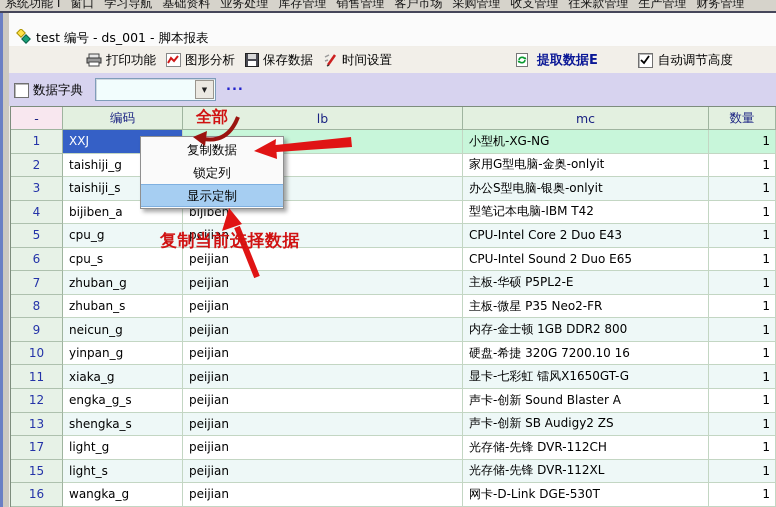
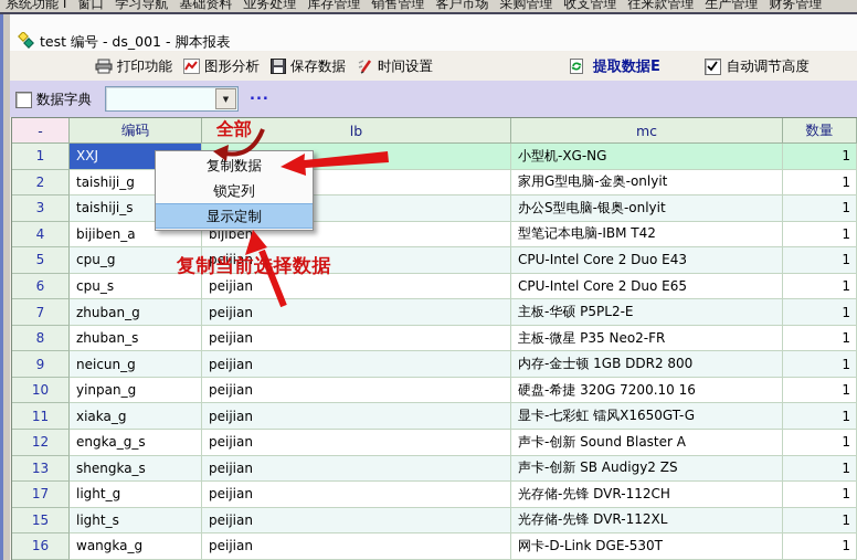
  系统功能 I
  窗口
  学习导航
  基础资料
  业务处理
  库存管理
  销售管理
  客户市场
  采购管理
  收支管理
  往来款管理
  生产管理
  财务管理
  test 编号 - ds_001 - 脚本报表
  打印功能
  图形分析
  保存数据
  时间设置
  提取数据E
  自动调节高度
  数据字典
  ▼
  ...
  -
  编码
  lb
  mc
  数量
  1
  XXJ
  小型机-XG-NG
  1
  2
  taishiji_g
  家用G型电脑-金奥-onlyit
  1
  3
  taishiji_s
  办公S型电脑-银奥-onlyit
  1
  4
  bijiben_a
  bijiben
  型笔记本电脑-IBM T42
  1
  5
  cpu_g
  peijian
  CPU-Intel Core 2 Duo E43
  1
  6
  cpu_s
  peijian
- CPU-Intel Sound 2 Duo E65
+ CPU-Intel Core 2 Duo E65
  1
  7
  zhuban_g
  peijian
  主板-华硕 P5PL2-E
  1
  8
  zhuban_s
  peijian
  主板-微星 P35 Neo2-FR
  1
  9
  neicun_g
  peijian
  内存-金士顿 1GB DDR2 800
  1
  10
  yinpan_g
  peijian
  硬盘-希捷 320G 7200.10 16
  1
  11
  xiaka_g
  peijian
  显卡-七彩虹 镭风X1650GT-G
  1
  12
  engka_g_s
  peijian
  声卡-创新 Sound Blaster A
  1
  13
  shengka_s
  peijian
  声卡-创新 SB Audigy2 ZS
  1
  17
  light_g
  peijian
  光存储-先锋 DVR-112CH
  1
  15
  light_s
  peijian
  光存储-先锋 DVR-112XL
  1
  16
  wangka_g
  peijian
  网卡-D-Link DGE-530T
  1
  复制数据
  锁定列
  显示定制
  全部
  复制当前选择数据
